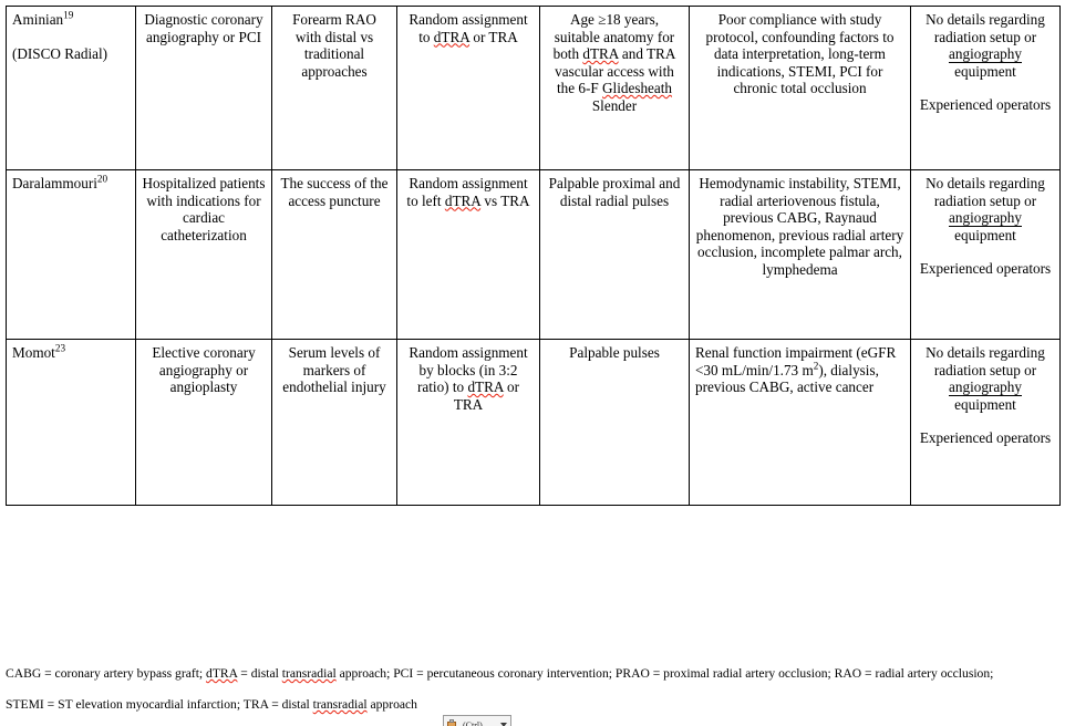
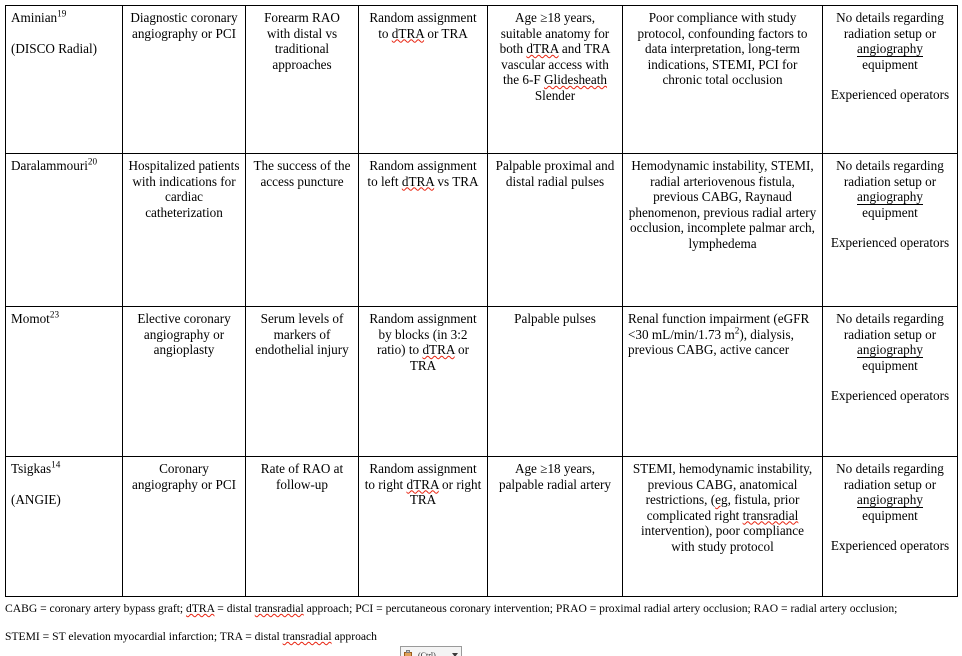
  Aminian19(DISCO Radial)	Diagnostic coronary angiography or PCI	Forearm RAO with distal vs traditional approaches	Random assignment to dTRA or TRA	Age ≥18 years, suitable anatomy for both dTRA and TRA vascular access with the 6-F Glidesheath Slender	Poor compliance with study protocol, confounding factors to data interpretation, long-term indications, STEMI, PCI for chronic total occlusion	No details regarding radiation setup or angiography equipmentExperienced operators
  Daralammouri20	Hospitalized patients with indications for cardiac catheterization	The success of the access puncture	Random assignment to left dTRA vs TRA	Palpable proximal and distal radial pulses	Hemodynamic instability, STEMI, radial arteriovenous fistula, previous CABG, Raynaud phenomenon, previous radial artery occlusion, incomplete palmar arch, lymphedema	No details regarding radiation setup or angiography equipmentExperienced operators
  Momot23	Elective coronary angiography or angioplasty	Serum levels of markers of endothelial injury	Random assignment by blocks (in 3:2 ratio) to dTRA or TRA	Palpable pulses	Renal function impairment (eGFR <30 mL/min/1.73 m2), dialysis, previous CABG, active cancer	No details regarding radiation setup or angiography equipmentExperienced operators
+ Tsigkas14(ANGIE)	Coronary angiography or PCI	Rate of RAO at follow-up	Random assignment to right dTRA or right TRA	Age ≥18 years, palpable radial artery	STEMI, hemodynamic instability, previous CABG, anatomical restrictions, (eg, fistula, prior complicated right transradial intervention), poor compliance with study protocol	No details regarding radiation setup or angiography equipmentExperienced operators
  CABG = coronary artery bypass graft; dTRA = distal transradial approach; PCI = percutaneous coronary intervention; PRAO = proximal radial artery occlusion; RAO = radial artery occlusion;
  STEMI = ST elevation myocardial infarction; TRA = distal transradial approach
  (Ctrl)
